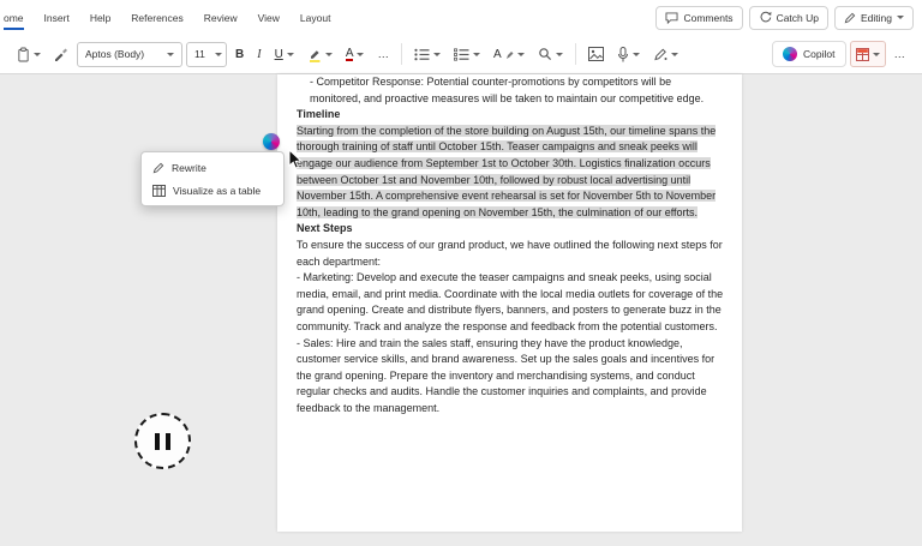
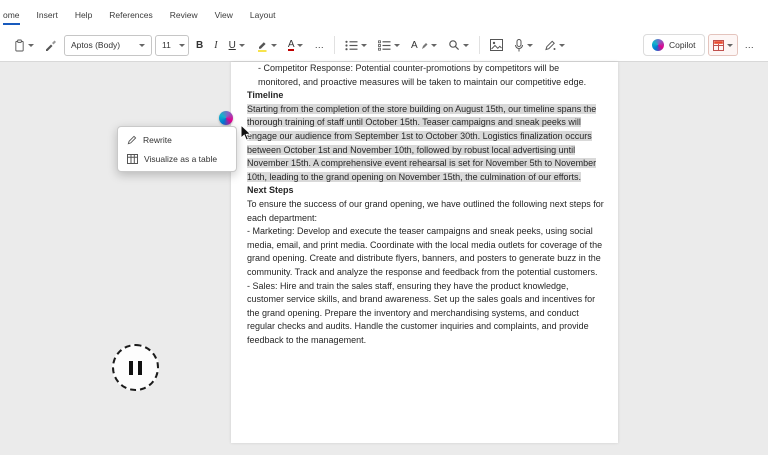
  ome
  Insert
  Help
  References
  Review
  View
  Layout
- Comments
- Catch Up
- Editing
  Aptos (Body)
  11
  B
  I
  U
  A
  …
  A
  Copilot
  …
  - Competitor Response: Potential counter-promotions by competitors will be monitored, and proactive measures will be taken to maintain our competitive edge.
  Timeline
  Starting from the completion of the store building on August 15th, our timeline spans the thorough training of staff until October 15th. Teaser campaigns and sneak peeks will engage our audience from September 1st to October 30th. Logistics finalization occurs between October 1st and November 10th, followed by robust local advertising until November 15th. A comprehensive event rehearsal is set for November 5th to November 10th, leading to the grand opening on November 15th, the culmination of our efforts.
  Next Steps
- To ensure the success of our grand product, we have outlined the following next steps for each department:
+ To ensure the success of our grand opening, we have outlined the following next steps for each department:
  - Marketing: Develop and execute the teaser campaigns and sneak peeks, using social media, email, and print media. Coordinate with the local media outlets for coverage of the grand opening. Create and distribute flyers, banners, and posters to generate buzz in the community. Track and analyze the response and feedback from the potential customers.
  - Sales: Hire and train the sales staff, ensuring they have the product knowledge, customer service skills, and brand awareness. Set up the sales goals and incentives for the grand opening. Prepare the inventory and merchandising systems, and conduct regular checks and audits. Handle the customer inquiries and complaints, and provide feedback to the management.
  Rewrite
  Visualize as a table
